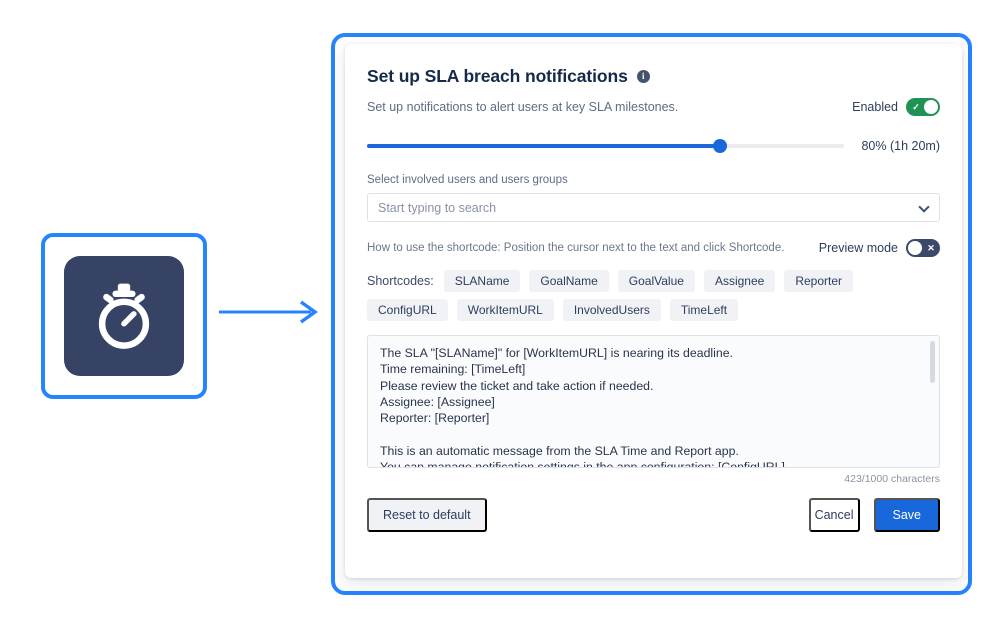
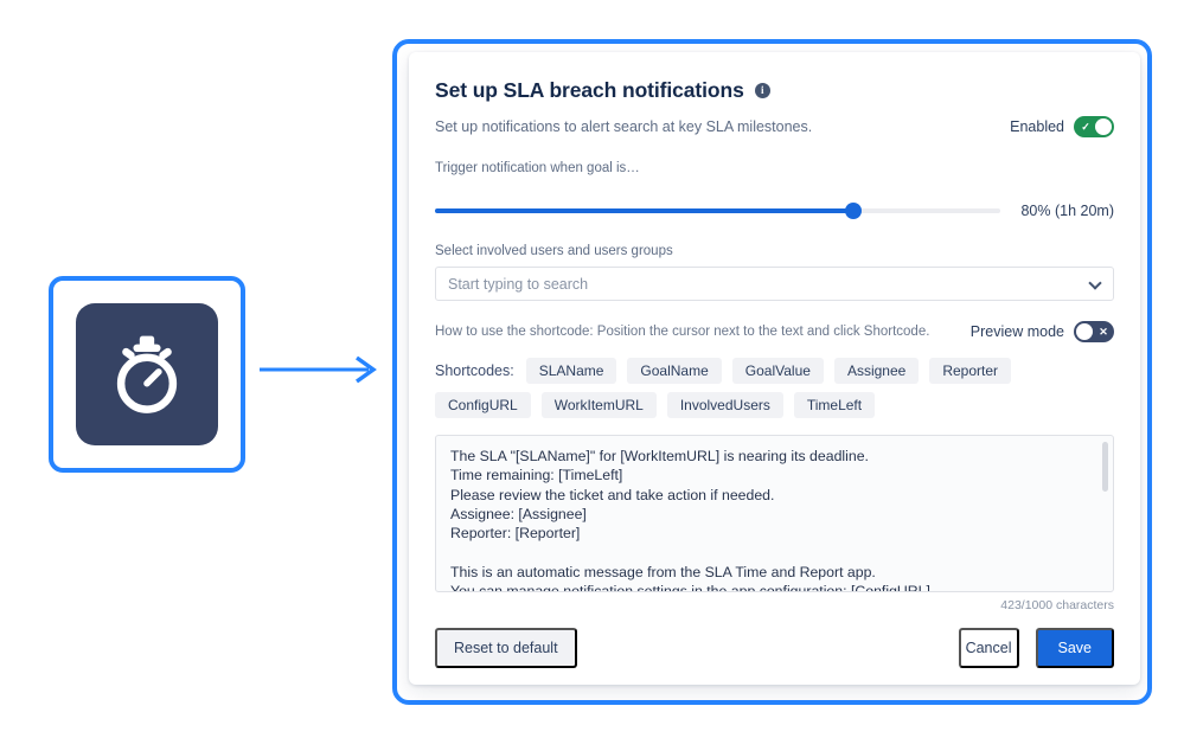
  Set up SLA breach notifications
  i
- Set up notifications to alert users at key SLA milestones.
+ Set up notifications to alert search at key SLA milestones.
  Enabled
  ✓
+ Trigger notification when goal is…
  80% (1h 20m)
  Select involved users and users groups
  Start typing to search
  How to use the shortcode: Position the cursor next to the text and click Shortcode.
  Preview mode
  ✕
  Shortcodes:
  SLAName
  GoalName
  GoalValue
  Assignee
  Reporter
  ConfigURL
  WorkItemURL
  InvolvedUsers
  TimeLeft
  The SLA "[SLAName]" for [WorkItemURL] is nearing its deadline.
  Time remaining: [TimeLeft]
  Please review the ticket and take action if needed.
  Assignee: [Assignee]
  Reporter: [Reporter]
  This is an automatic message from the SLA Time and Report app.
  423/1000 characters
  Reset to default
  Cancel
  Save
